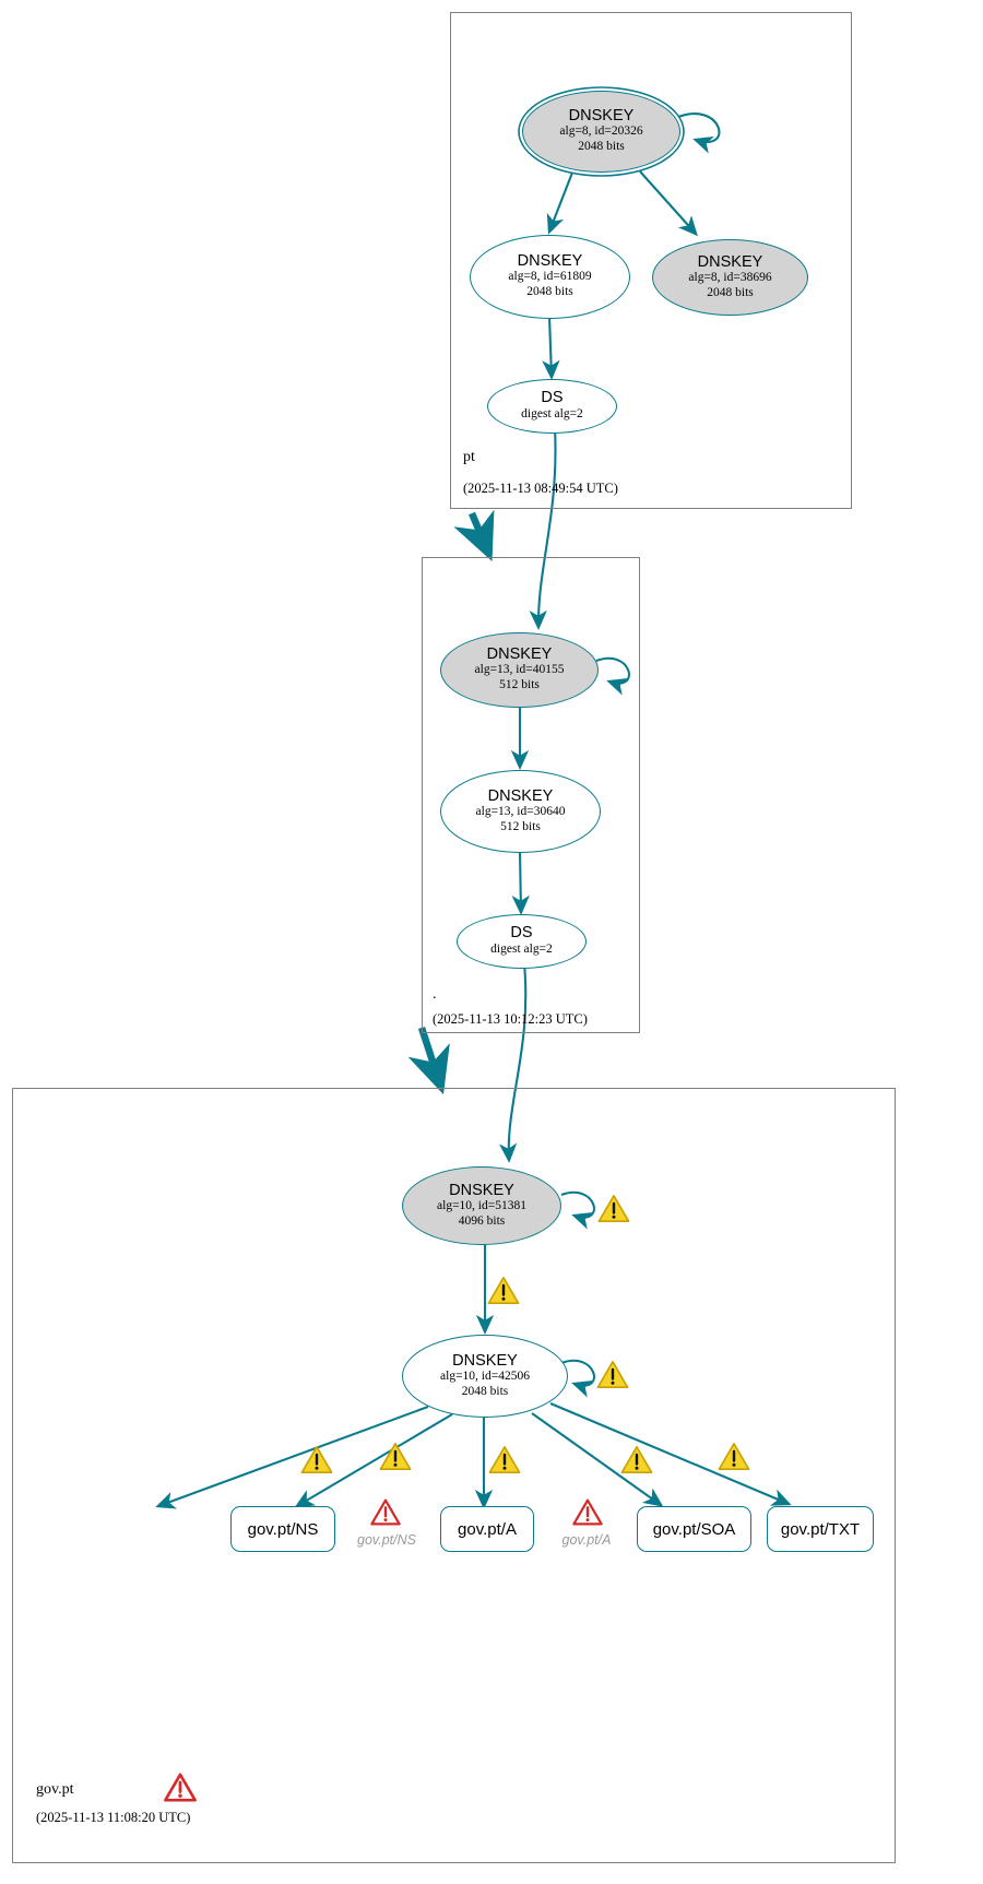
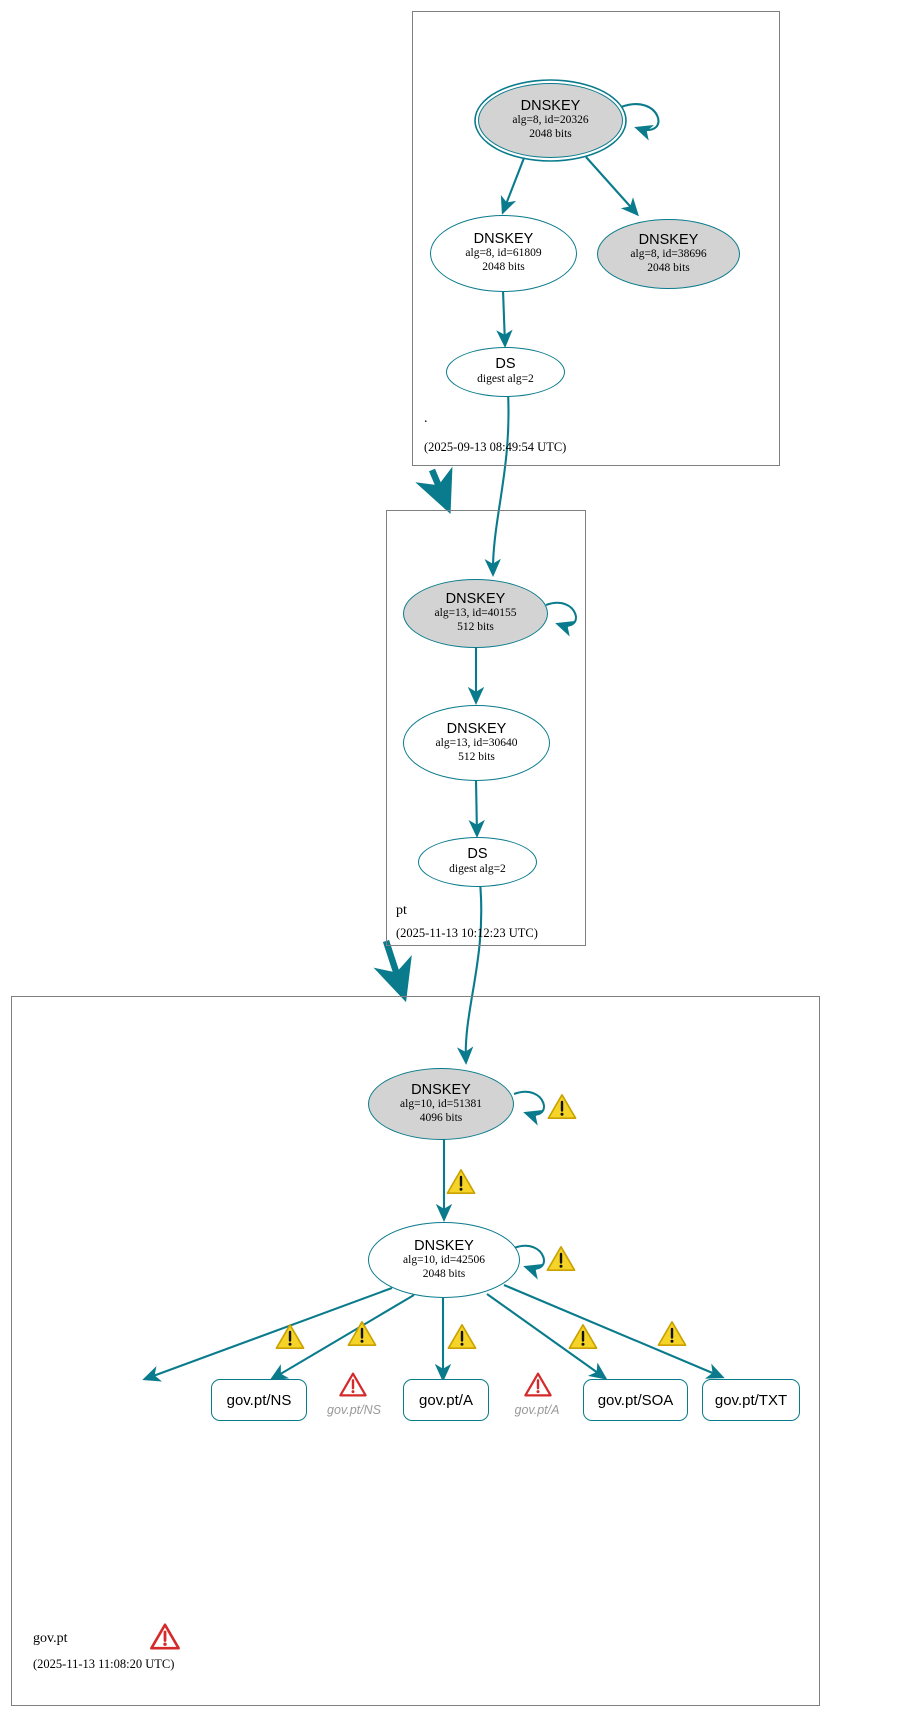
- pt
+ .
- (2025-11-13 08:49:54 UTC)
+ (2025-09-13 08:49:54 UTC)
  DNSKEY
  alg=8, id=20326
  2048 bits
  DNSKEY
  alg=8, id=61809
  2048 bits
  DNSKEY
  alg=8, id=38696
  2048 bits
  DS
  digest alg=2
- .
+ pt
  (2025-11-13 10:12:23 UTC)
  DNSKEY
  alg=13, id=40155
  512 bits
  DNSKEY
  alg=13, id=30640
  512 bits
  DS
  digest alg=2
  gov.pt
  (2025-11-13 11:08:20 UTC)
  DNSKEY
  alg=10, id=51381
  4096 bits
  DNSKEY
  alg=10, id=42506
  2048 bits
  gov.pt/NS
  gov.pt/NS
  gov.pt/A
  gov.pt/A
  gov.pt/SOA
  gov.pt/TXT
